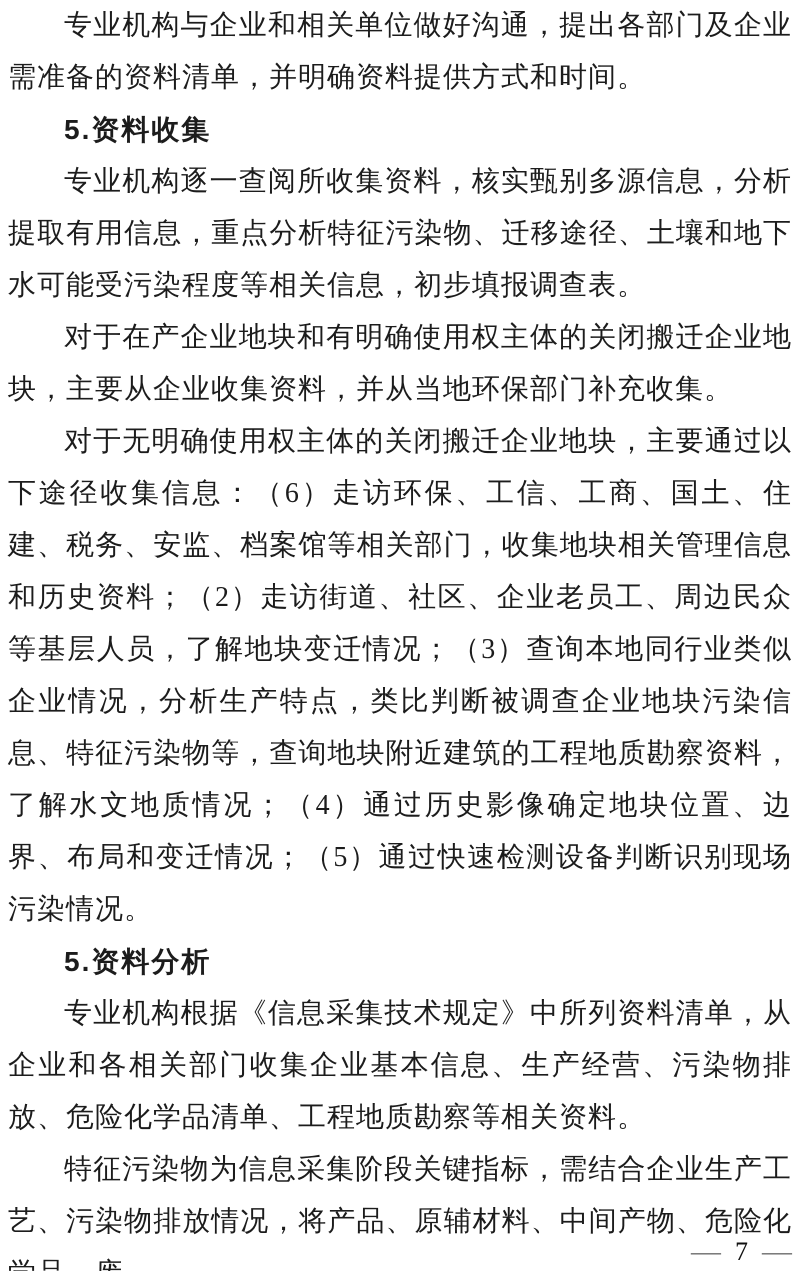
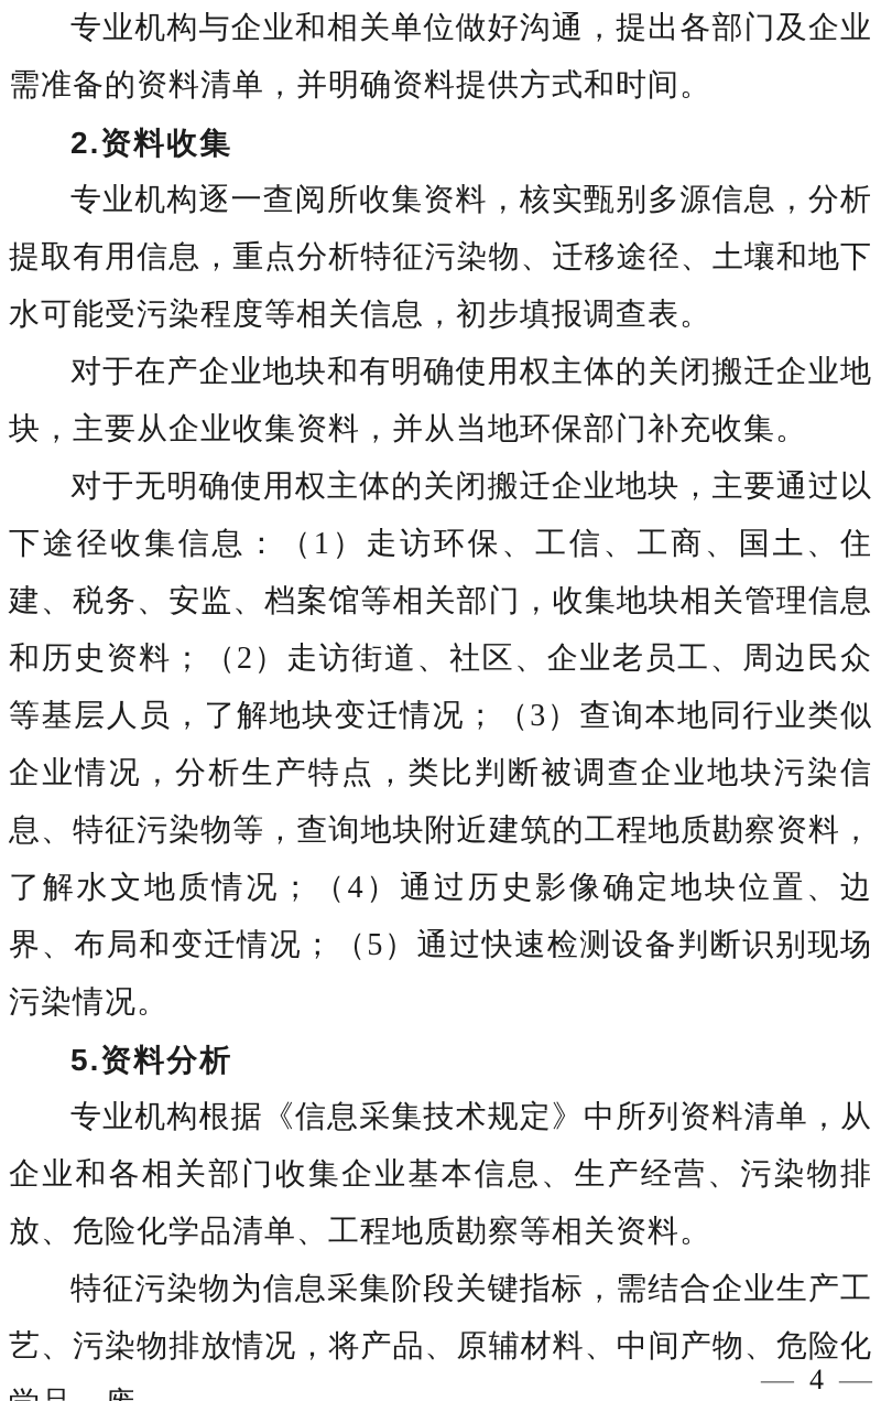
  专业机构与企业和相关单位做好沟通，提出各部门及企业需准备的资料清单，并明确资料提供方式和时间。
- 5.资料收集
+ 2.资料收集
  专业机构逐一查阅所收集资料，核实甄别多源信息，分析提取有用信息，重点分析特征污染物、迁移途径、土壤和地下水可能受污染程度等相关信息，初步填报调查表。
  对于在产企业地块和有明确使用权主体的关闭搬迁企业地块，主要从企业收集资料，并从当地环保部门补充收集。
- 对于无明确使用权主体的关闭搬迁企业地块，主要通过以下途径收集信息：（6）走访环保、工信、工商、国土、住建、税务、安监、档案馆等相关部门，收集地块相关管理信息和历史资料；（2）走访街道、社区、企业老员工、周边民众等基层人员，了解地块变迁情况；（3）查询本地同行业类似企业情况，分析生产特点，类比判断被调查企业地块污染信息、特征污染物等，查询地块附近建筑的工程地质勘察资料，了解水文地质情况；（4）通过历史影像确定地块位置、边界、布局和变迁情况；（5）通过快速检测设备判断识别现场污染情况。
+ 对于无明确使用权主体的关闭搬迁企业地块，主要通过以下途径收集信息：（1）走访环保、工信、工商、国土、住建、税务、安监、档案馆等相关部门，收集地块相关管理信息和历史资料；（2）走访街道、社区、企业老员工、周边民众等基层人员，了解地块变迁情况；（3）查询本地同行业类似企业情况，分析生产特点，类比判断被调查企业地块污染信息、特征污染物等，查询地块附近建筑的工程地质勘察资料，了解水文地质情况；（4）通过历史影像确定地块位置、边界、布局和变迁情况；（5）通过快速检测设备判断识别现场污染情况。
  5.资料分析
  专业机构根据《信息采集技术规定》中所列资料清单，从企业和各相关部门收集企业基本信息、生产经营、污染物排放、危险化学品清单、工程地质勘察等相关资料。
  特征污染物为信息采集阶段关键指标，需结合企业生产工艺、污染物排放情况，将产品、原辅材料、中间产物、危险化
  —
- 7
+ 4
  —
